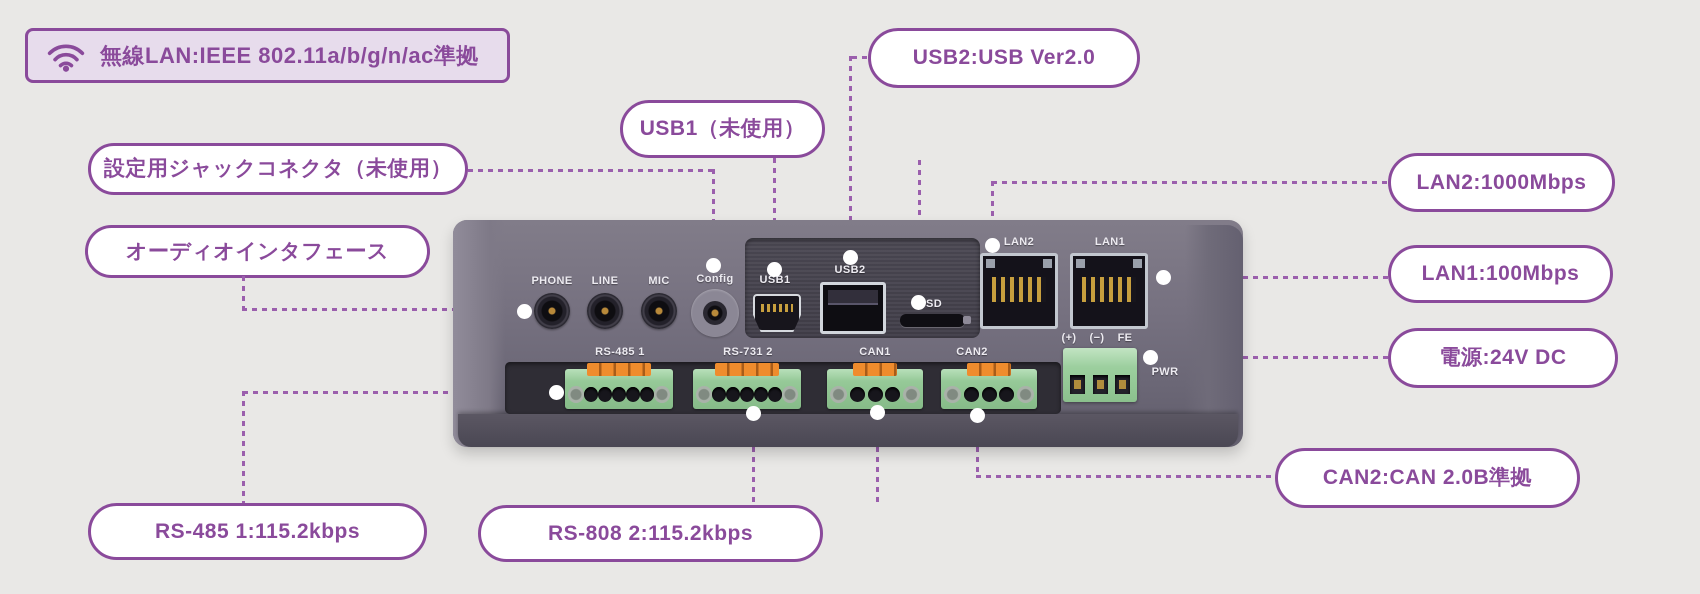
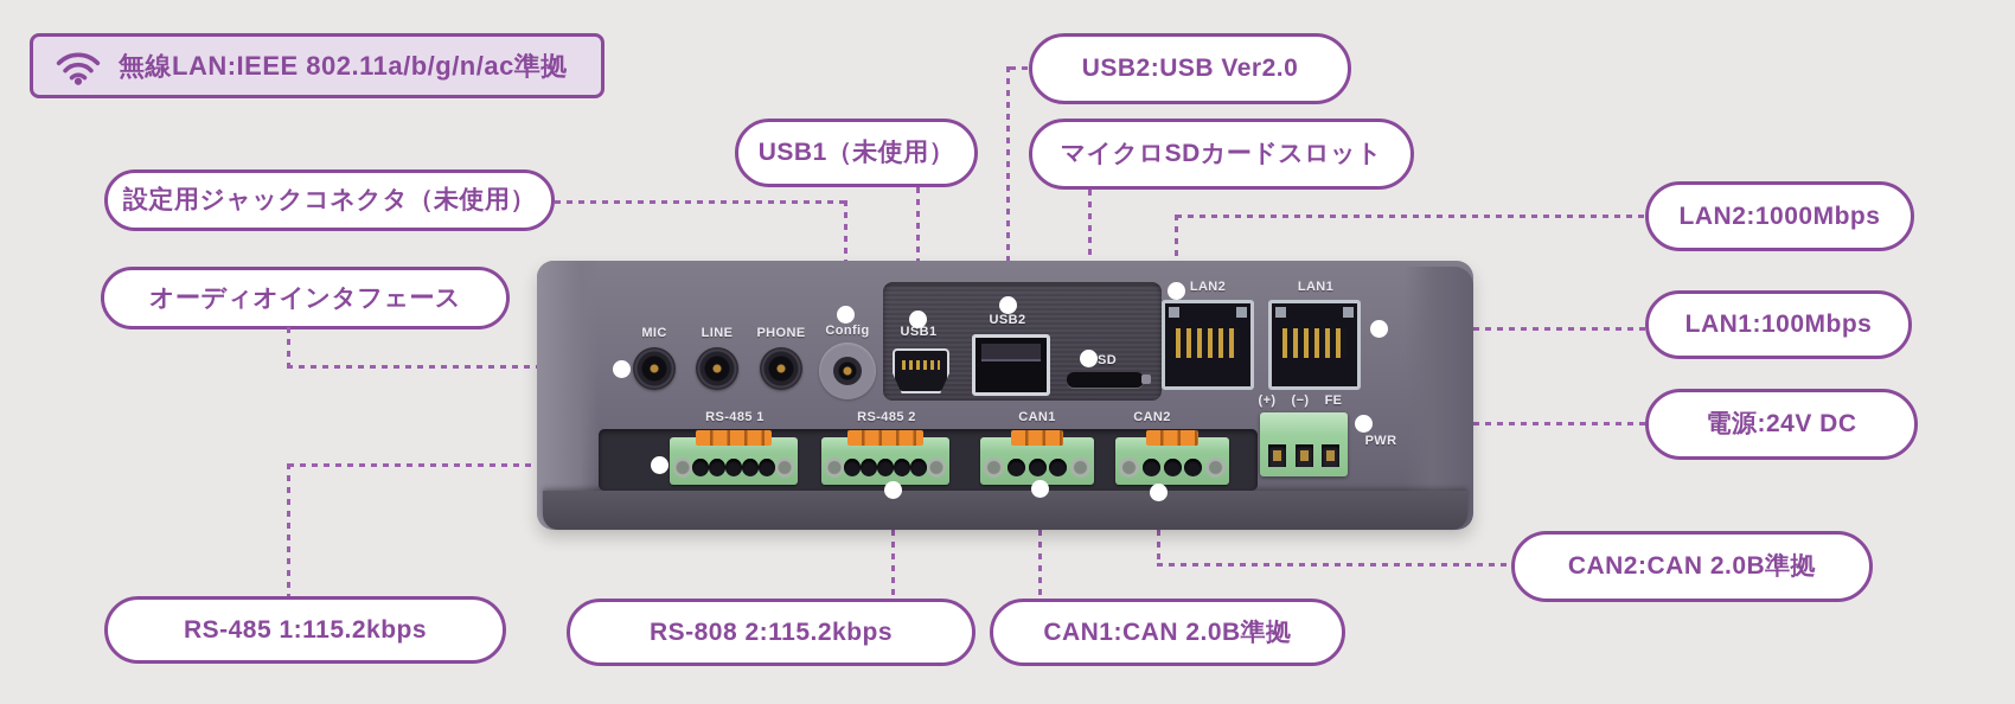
  無線LAN:IEEE 802.11a/b/g/n/ac準拠
  USB2:USB Ver2.0
  USB1（未使用）
+ マイクロSDカードスロット
  設定用ジャックコネクタ（未使用）
  LAN2:1000Mbps
  オーディオインタフェース
  LAN1:100Mbps
  電源:24V DC
  CAN2:CAN 2.0B準拠
  RS-485 1:115.2kbps
  RS-808 2:115.2kbps
+ CAN1:CAN 2.0B準拠
- PHONE
+ MIC
  LINE
- MIC
+ PHONE
  Config
  USB1
  USB2
  SD
  LAN2
  LAN1
  RS-485 1
- RS-731 2
+ RS-485 2
  CAN1
  CAN2
  (+)
  (−)
  FE
  PWR
